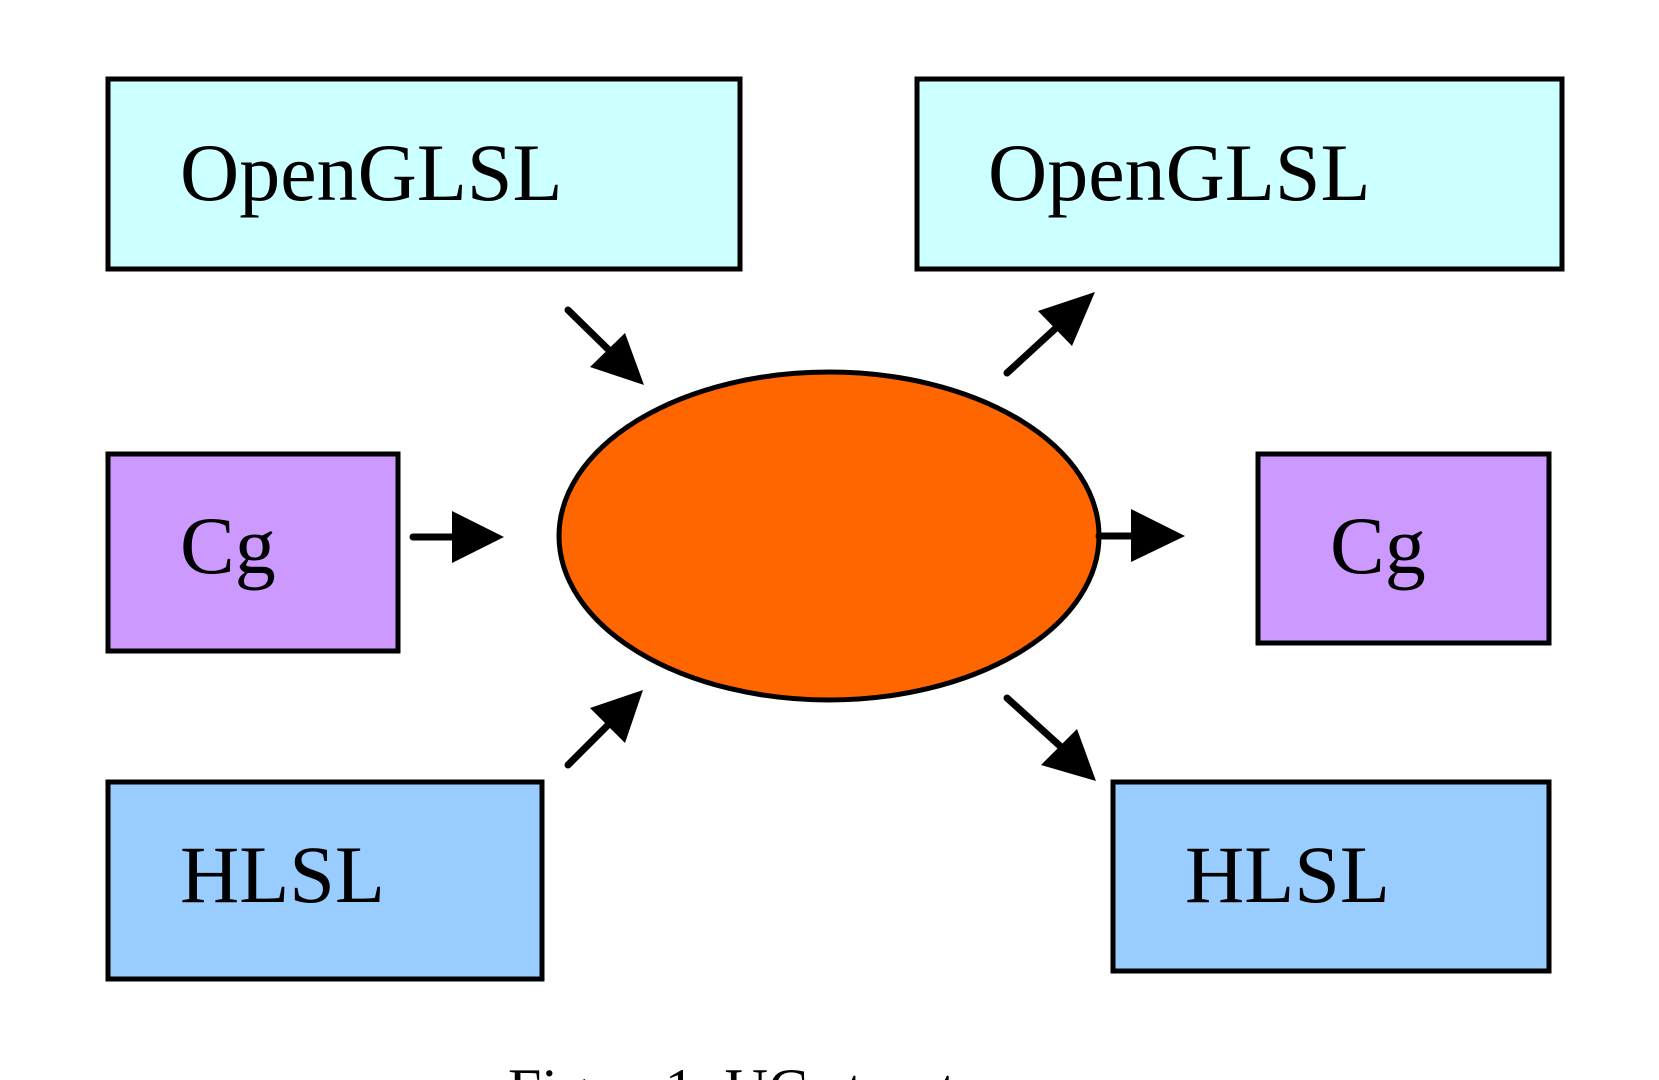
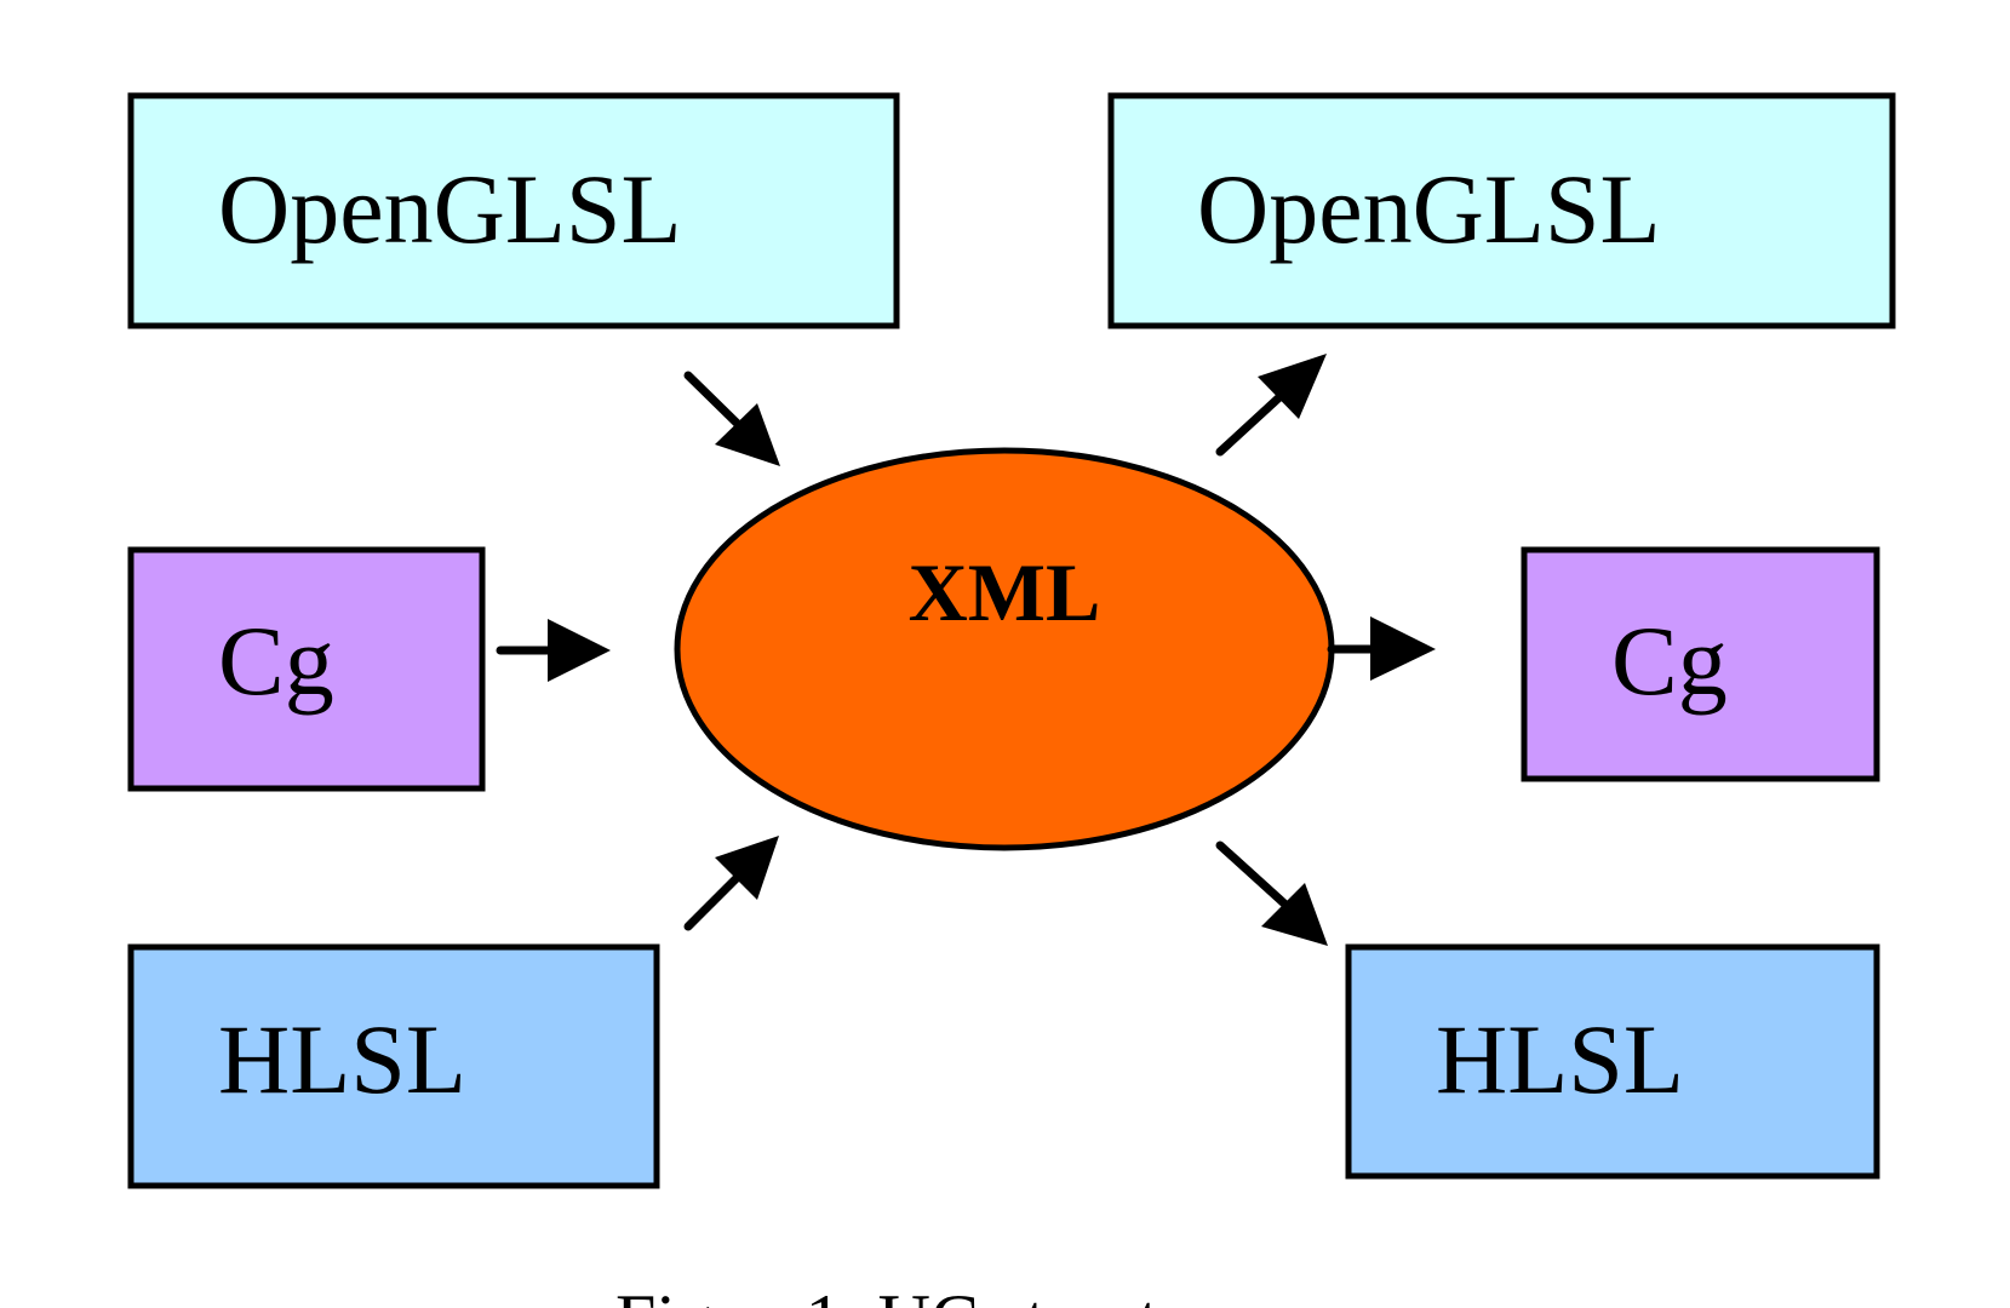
  OpenGLSL
  Cg
  HLSL
  OpenGLSL
  Cg
  HLSL
+ XML
